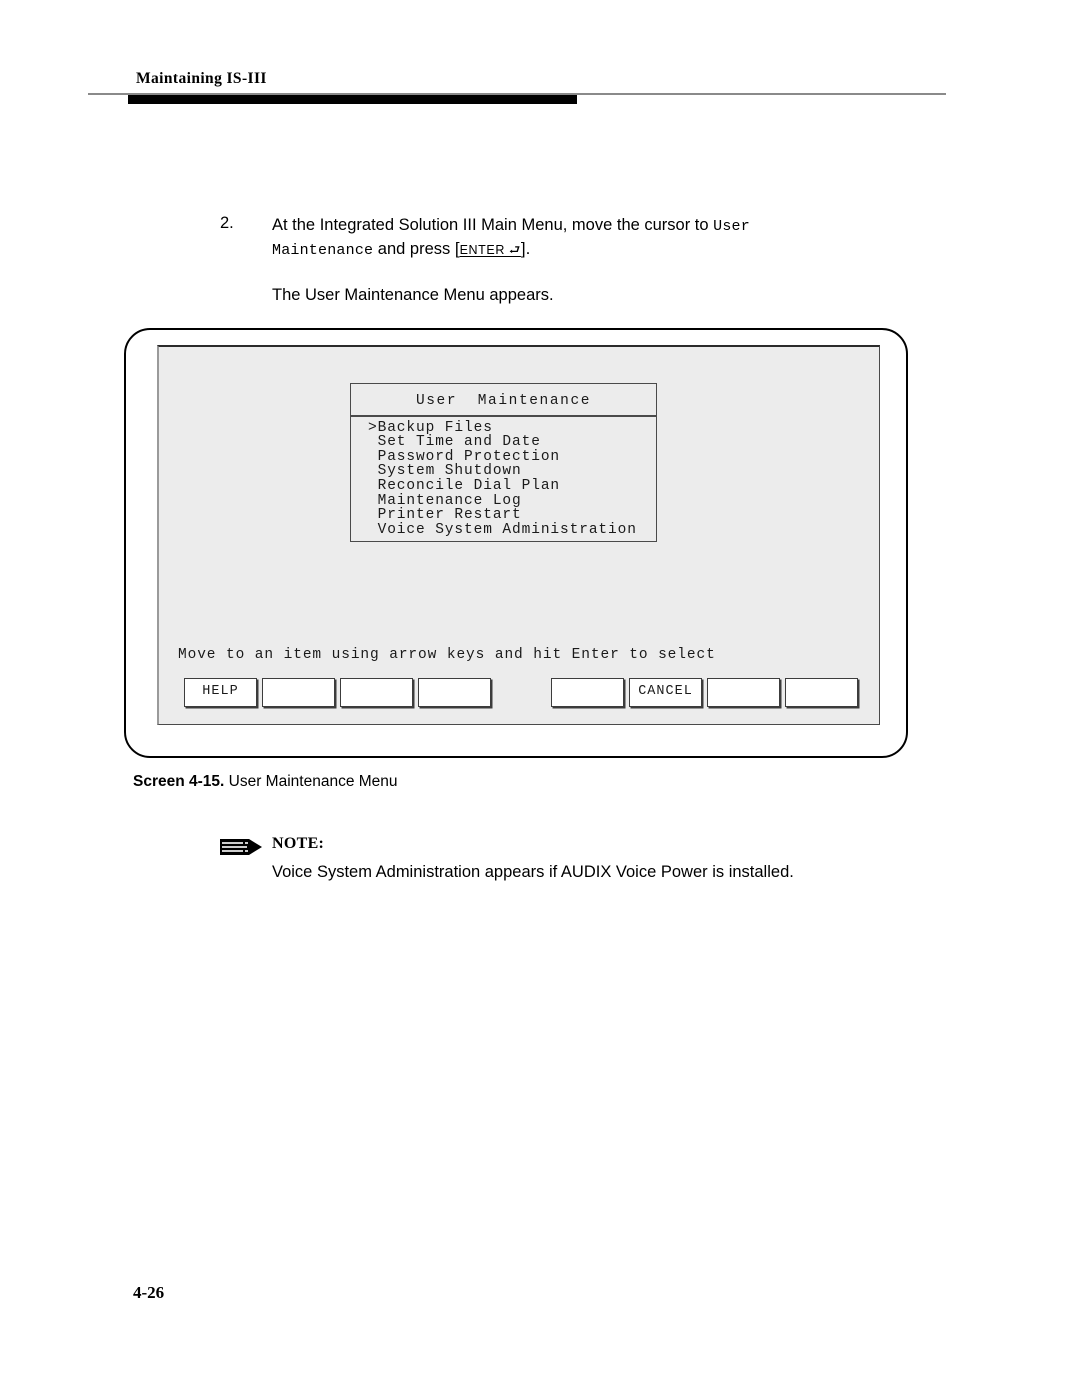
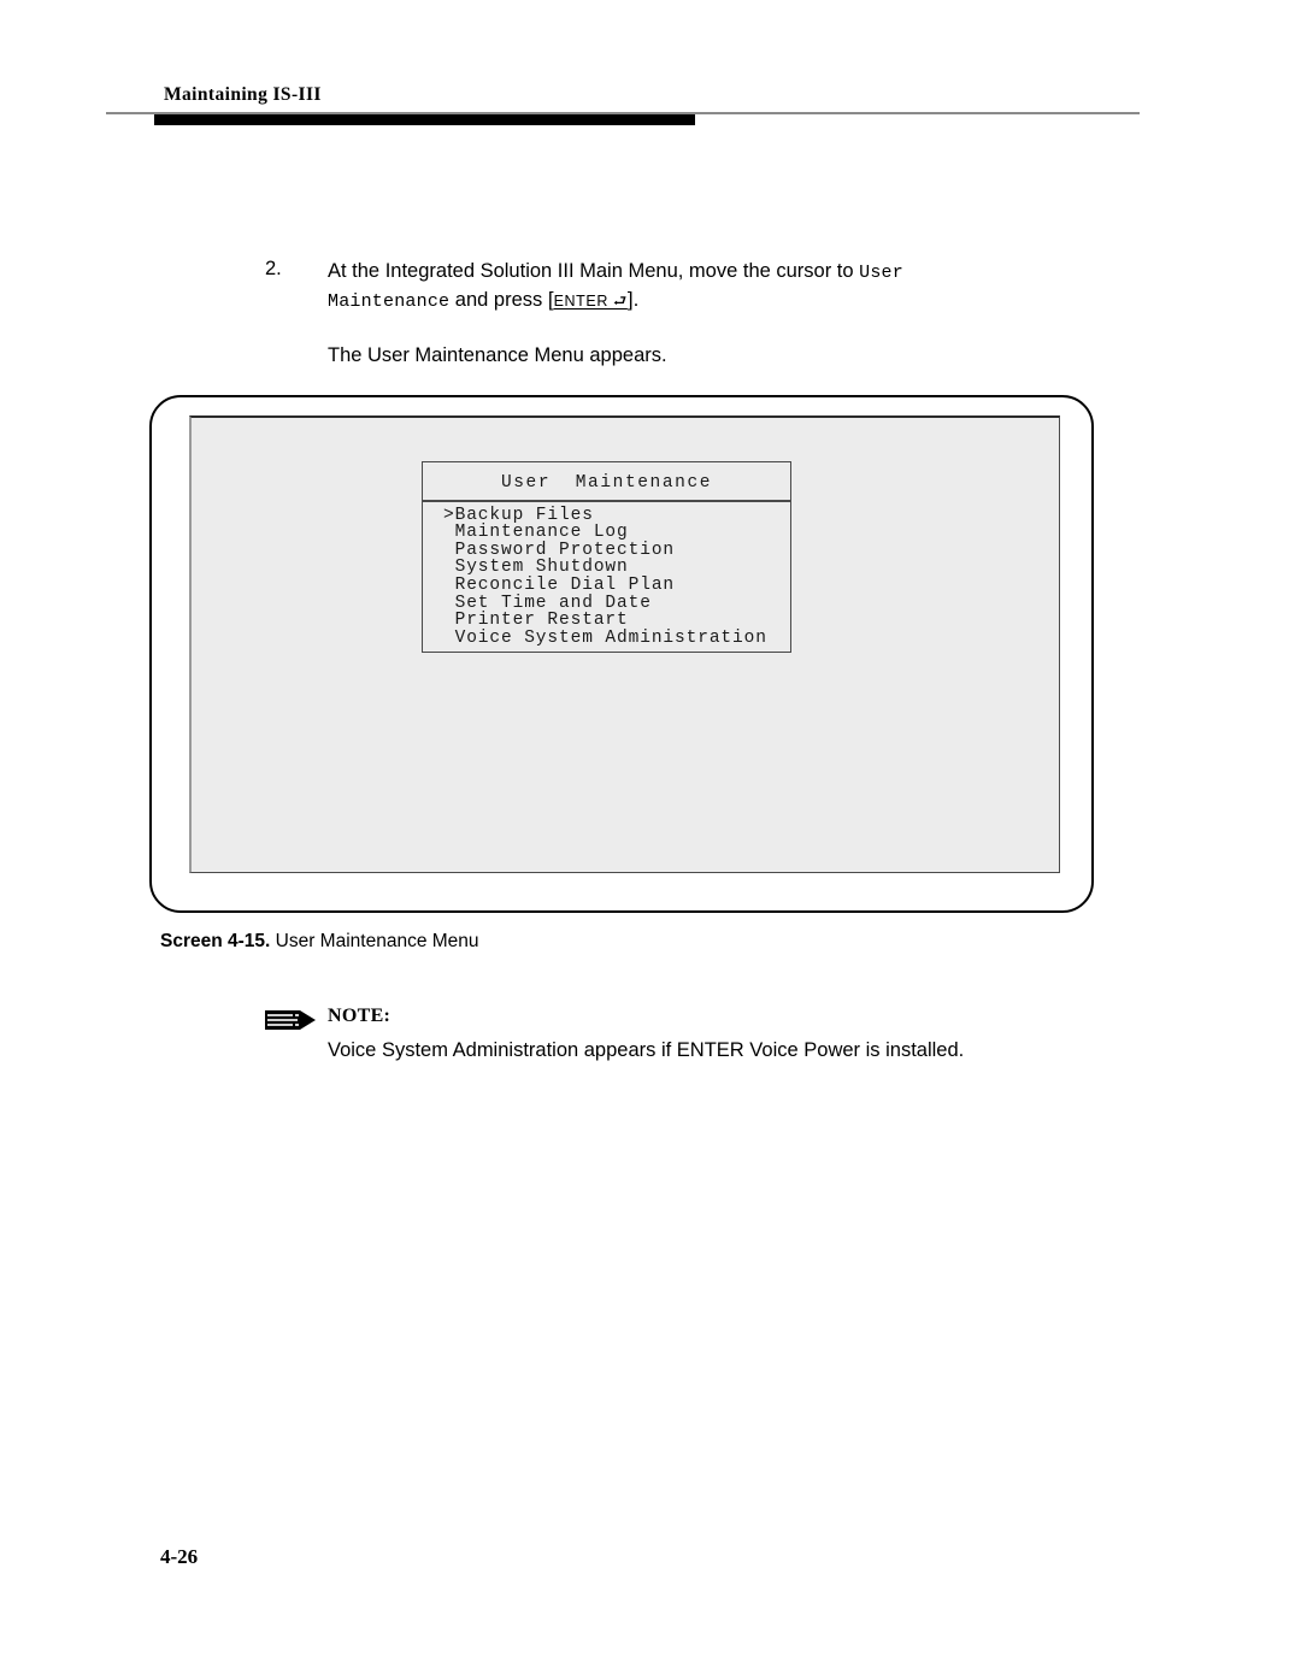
  Maintaining IS-III
  2.
  At the Integrated Solution III Main Menu, move the cursor to User
  Maintenance and press [ENTER ⮐].
  The User Maintenance Menu appears.
  User Maintenance
  >Backup Files
- Set Time and Date
+ Maintenance Log
  Password Protection
  System Shutdown
  Reconcile Dial Plan
- Maintenance Log
+ Set Time and Date
  Printer Restart
  Voice System Administration
- Move to an item using arrow keys and hit Enter to select
- HELP
- CANCEL
  Screen 4-15. User Maintenance Menu
  NOTE:
- Voice System Administration appears if AUDIX Voice Power is installed.
+ Voice System Administration appears if ENTER Voice Power is installed.
  4-26
